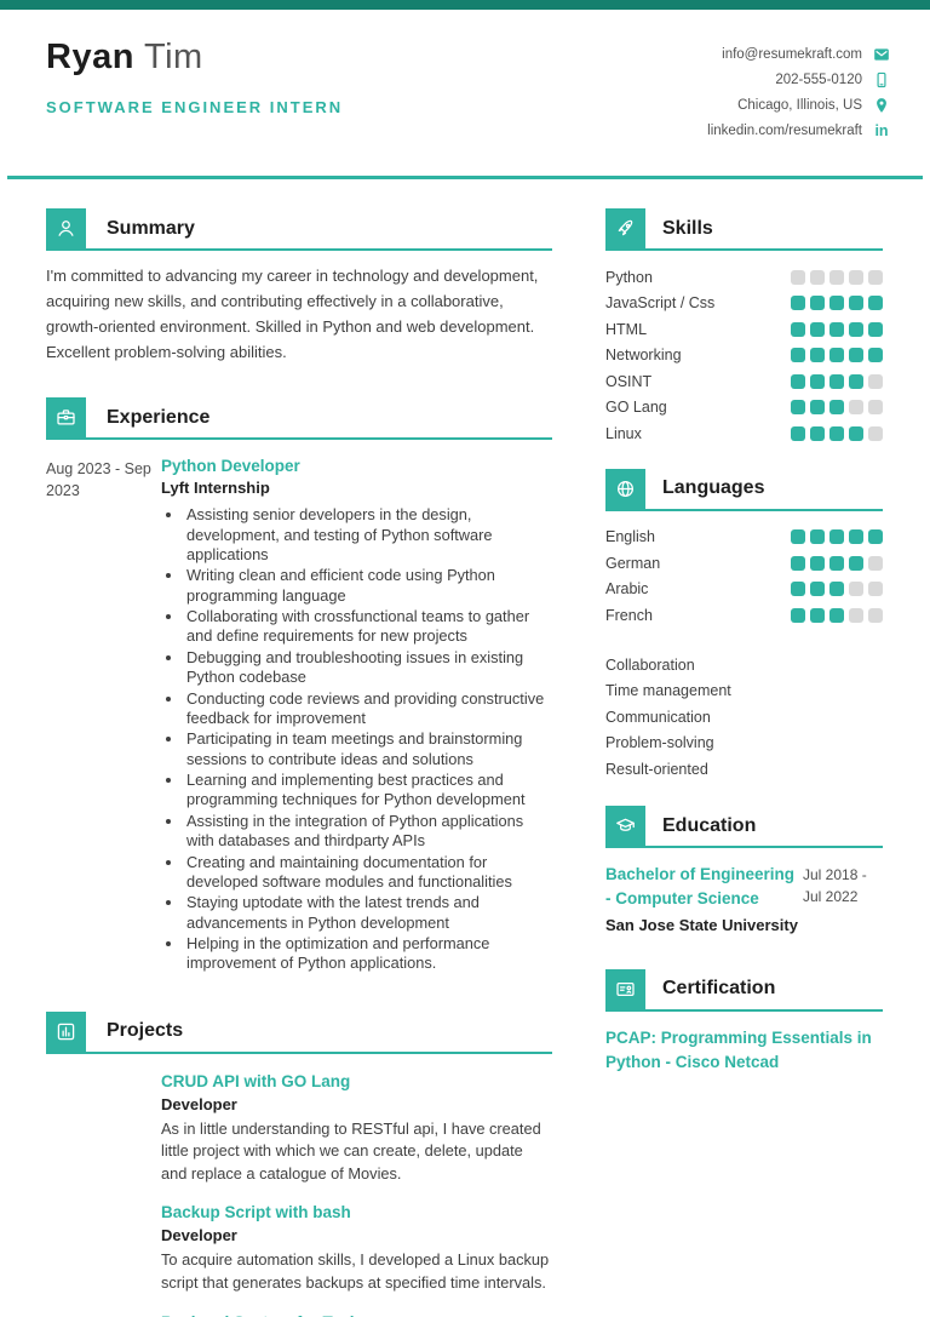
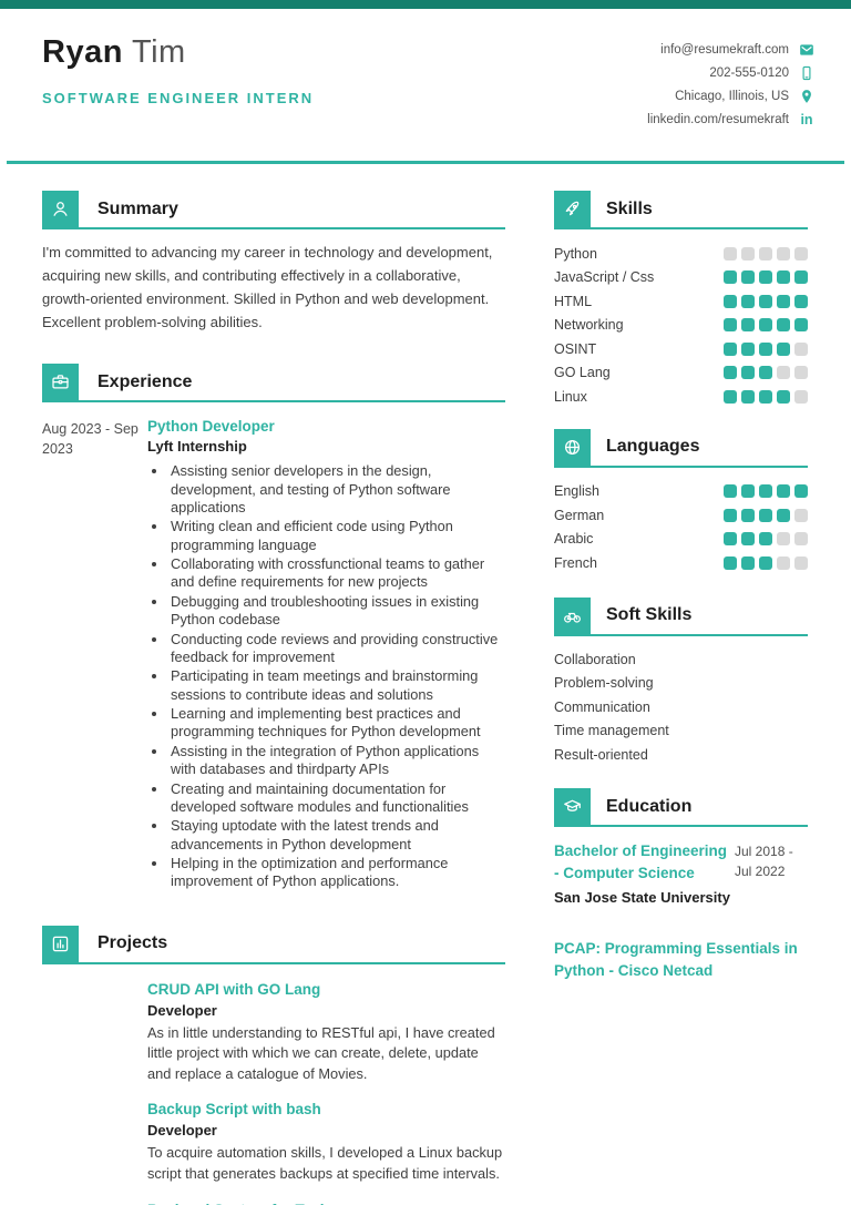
  Ryan Tim
  SOFTWARE ENGINEER INTERN
  info@resumekraft.com
  202-555-0120
  Chicago, Illinois, US
  linkedin.com/resumekraft
  in
  Summary
  I'm committed to advancing my career in technology and development, acquiring new skills, and contributing effectively in a collaborative, growth-oriented environment. Skilled in Python and web development. Excellent problem-solving abilities.
  Experience
  Aug 2023 - Sep 2023
  Python Developer
  Lyft Internship
  Assisting senior developers in the design, development, and testing of Python software applications
  Writing clean and efficient code using Python programming language
  Collaborating with crossfunctional teams to gather and define requirements for new projects
  Debugging and troubleshooting issues in existing Python codebase
  Conducting code reviews and providing constructive feedback for improvement
  Participating in team meetings and brainstorming sessions to contribute ideas and solutions
  Learning and implementing best practices and programming techniques for Python development
  Assisting in the integration of Python applications with databases and thirdparty APIs
  Creating and maintaining documentation for developed software modules and functionalities
  Staying uptodate with the latest trends and advancements in Python development
  Helping in the optimization and performance improvement of Python applications.
  Projects
  CRUD API with GO Lang
  Developer
  As in little understanding to RESTful api, I have created little project with which we can create, delete, update and replace a catalogue of Movies.
  Backup Script with bash
  Developer
  To acquire automation skills, I developed a Linux backup script that generates backups at specified time intervals.
  Skills
  Python
  JavaScript / Css
  HTML
  Networking
  OSINT
  GO Lang
  Linux
  Languages
  English
  German
  Arabic
  French
+ Soft Skills
  Collaboration
- Time management
+ Problem-solving
  Communication
- Problem-solving
+ Time management
  Result-oriented
  Education
  Bachelor of Engineering - Computer Science
  Jul 2018 - Jul 2022
  San Jose State University
- Certification
  PCAP: Programming Essentials in Python - Cisco Netcad
